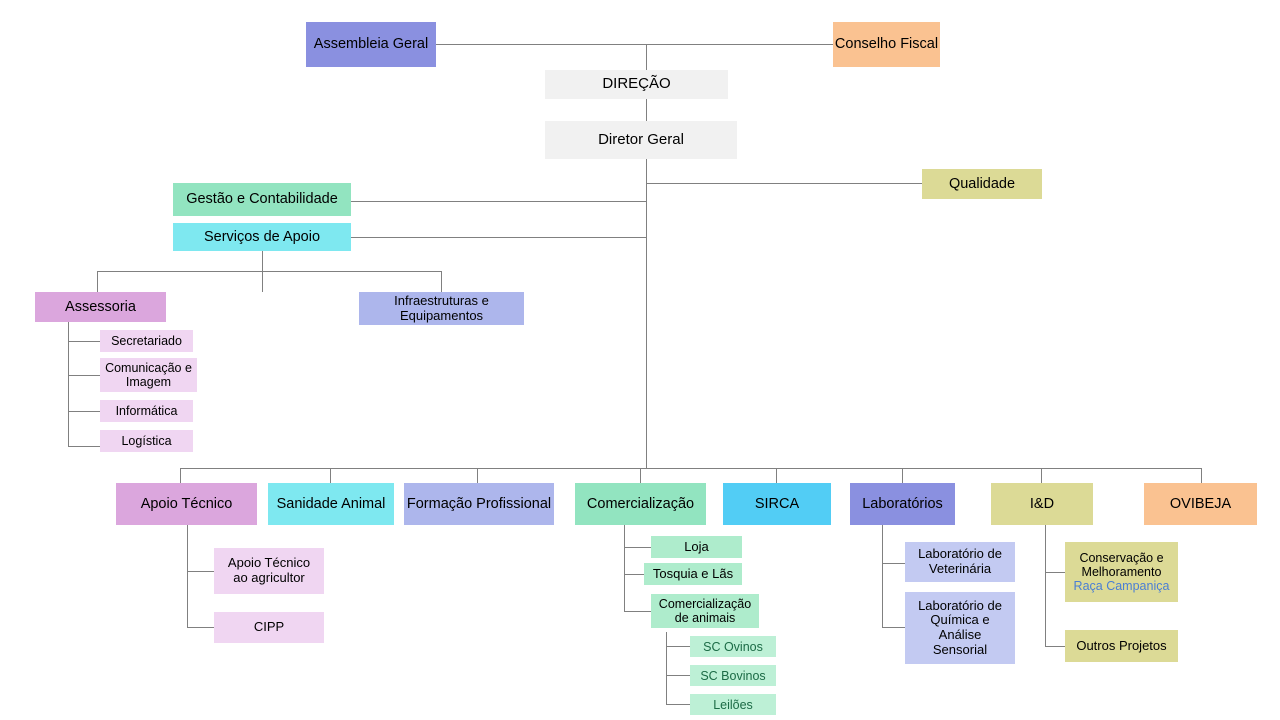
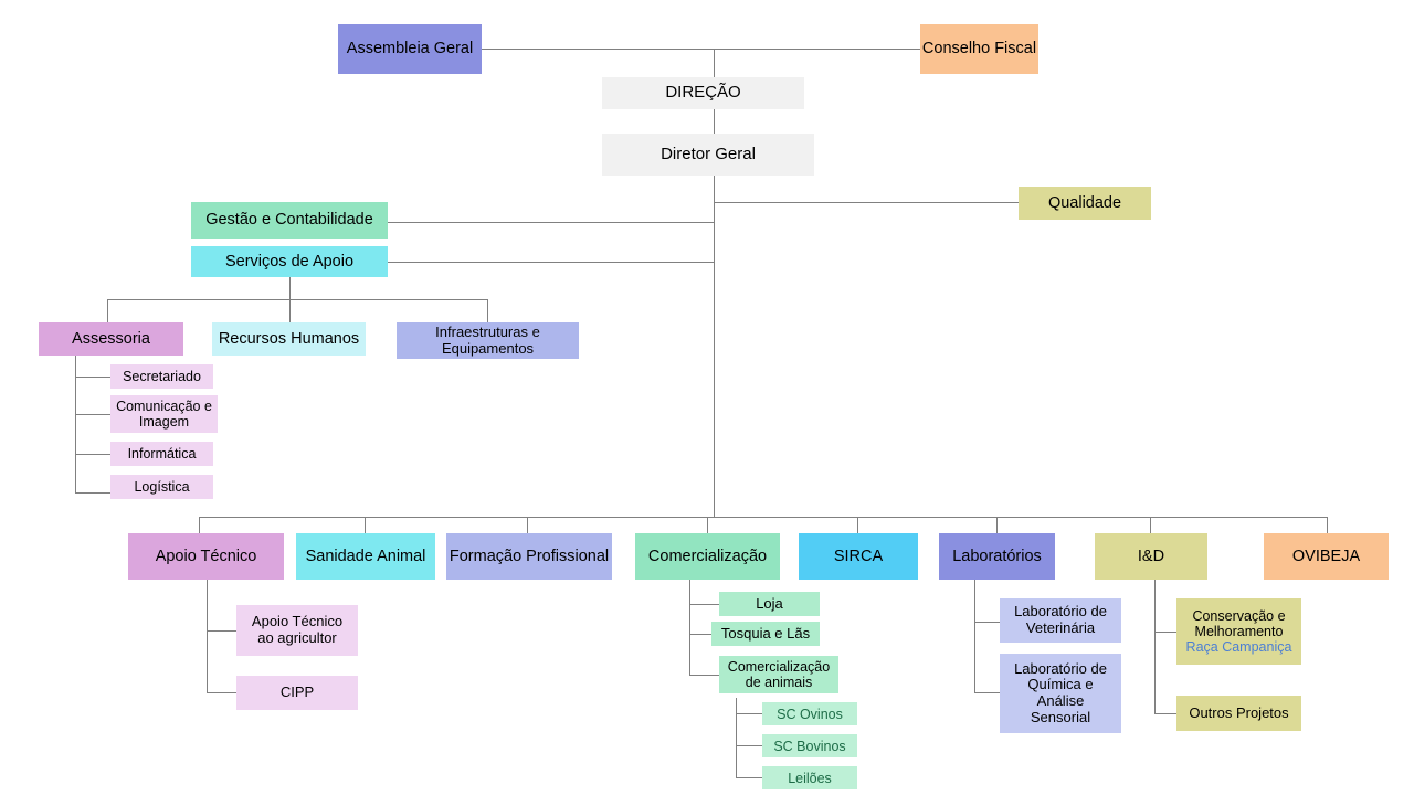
  Assembleia Geral
  Conselho Fiscal
  DIREÇÃO
  Diretor Geral
  Qualidade
  Gestão e Contabilidade
  Serviços de Apoio
  Assessoria
+ Recursos Humanos
  Infraestruturas e
  Equipamentos
  Secretariado
  Comunicação e
  Imagem
  Informática
  Logística
  Apoio Técnico
  Apoio Técnico
  ao agricultor
  CIPP
  Sanidade Animal
  Formação Profissional
  Comercialização
  Loja
  Tosquia e Lãs
  Comercialização
  de animais
  SC Ovinos
  SC Bovinos
  Leilões
  SIRCA
  Laboratórios
  Laboratório de
  Veterinária
  Laboratório de
  Química e
  Análise
  Sensorial
  I&D
  Conservação e
  Melhoramento
  Raça Campaniça
  Outros Projetos
  OVIBEJA
